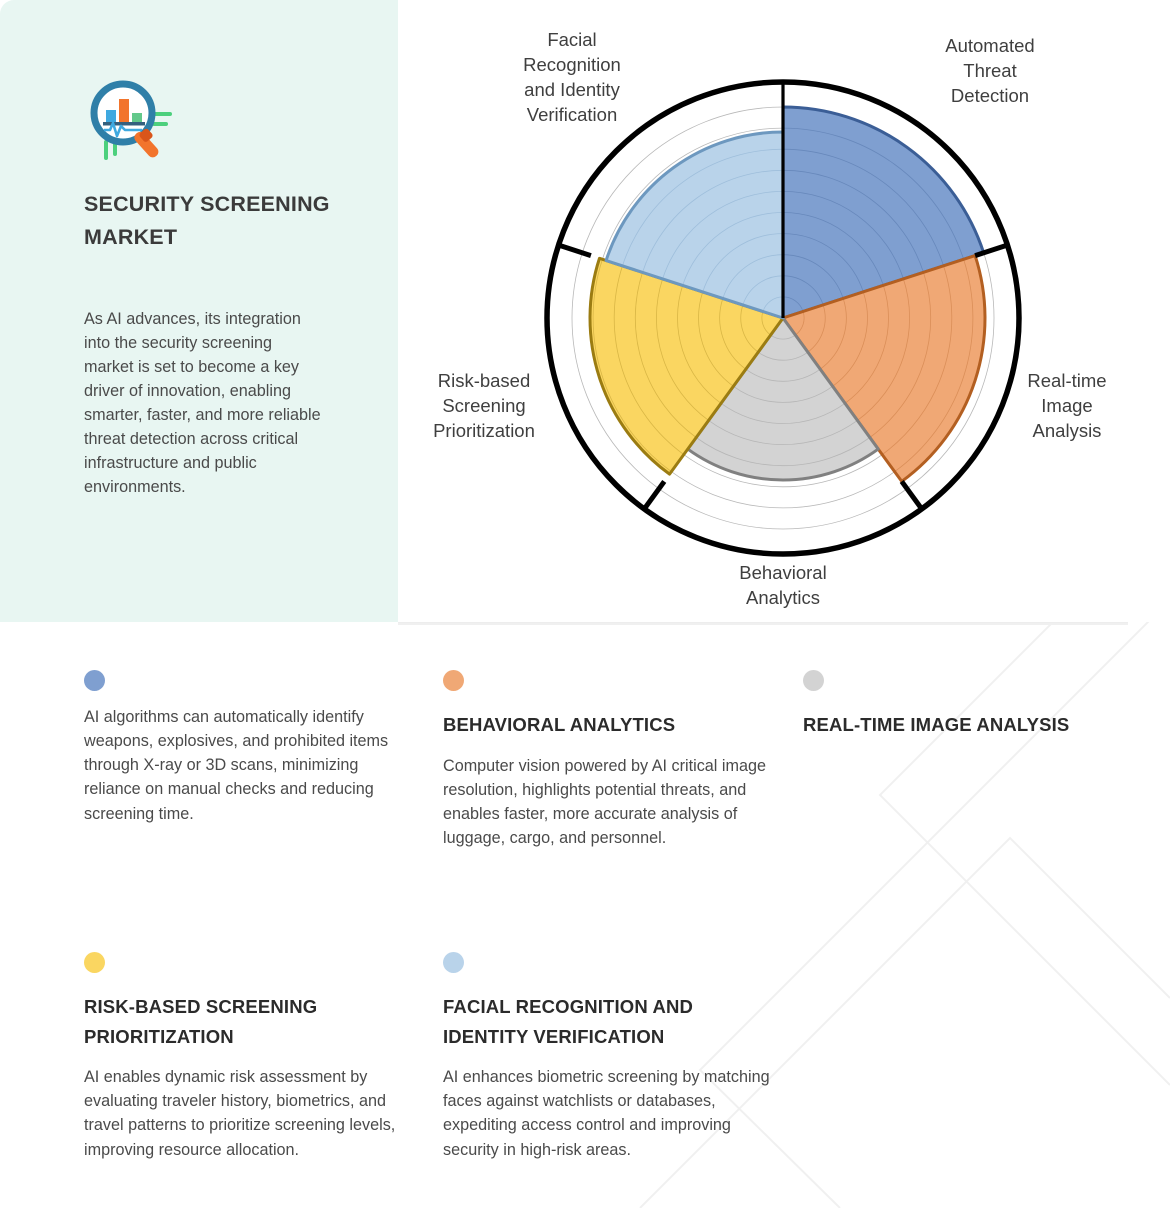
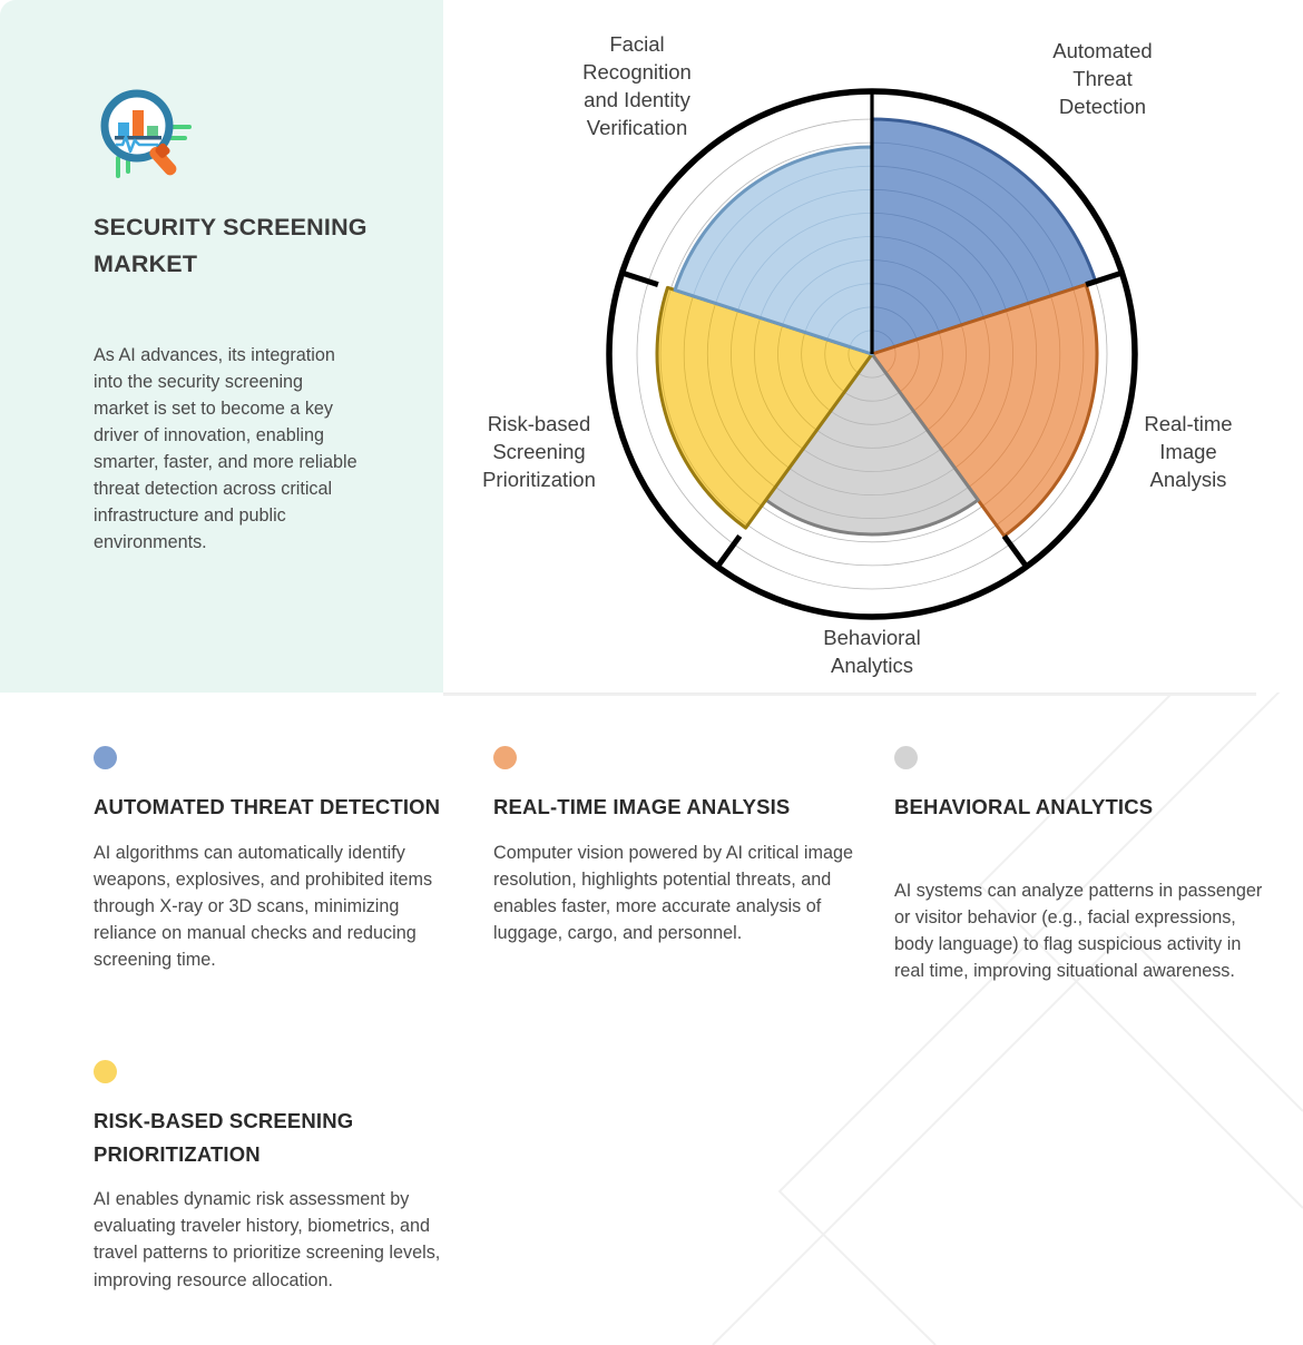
  SECURITY SCREENING MARKET
  As AI advances, its integration into the security screening market is set to become a key driver of innovation, enabling smarter, faster, and more reliable threat detection across critical infrastructure and public environments.
  Automated Threat Detection
  Real-time Image Analysis
  Behavioral Analytics
  Risk-based Screening Prioritization
  Facial Recognition and Identity Verification
+ AUTOMATED THREAT DETECTION
  AI algorithms can automatically identify weapons, explosives, and prohibited items through X-ray or 3D scans, minimizing reliance on manual checks and reducing screening time.
- BEHAVIORAL ANALYTICS
+ REAL-TIME IMAGE ANALYSIS
  Computer vision powered by AI critical image resolution, highlights potential threats, and enables faster, more accurate analysis of luggage, cargo, and personnel.
- REAL-TIME IMAGE ANALYSIS
+ BEHAVIORAL ANALYTICS
+ AI systems can analyze patterns in passenger or visitor behavior (e.g., facial expressions, body language) to flag suspicious activity in real time, improving situational awareness.
  RISK-BASED SCREENING PRIORITIZATION
  AI enables dynamic risk assessment by evaluating traveler history, biometrics, and travel patterns to prioritize screening levels, improving resource allocation.
- FACIAL RECOGNITION AND IDENTITY VERIFICATION
- AI enhances biometric screening by matching faces against watchlists or databases, expediting access control and improving security in high-risk areas.
